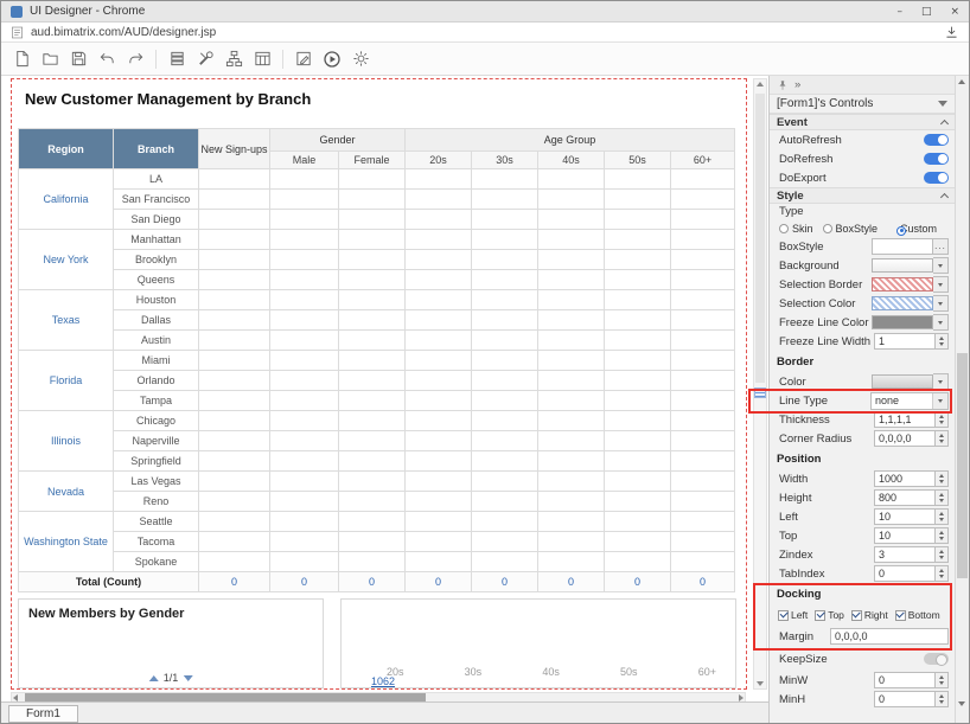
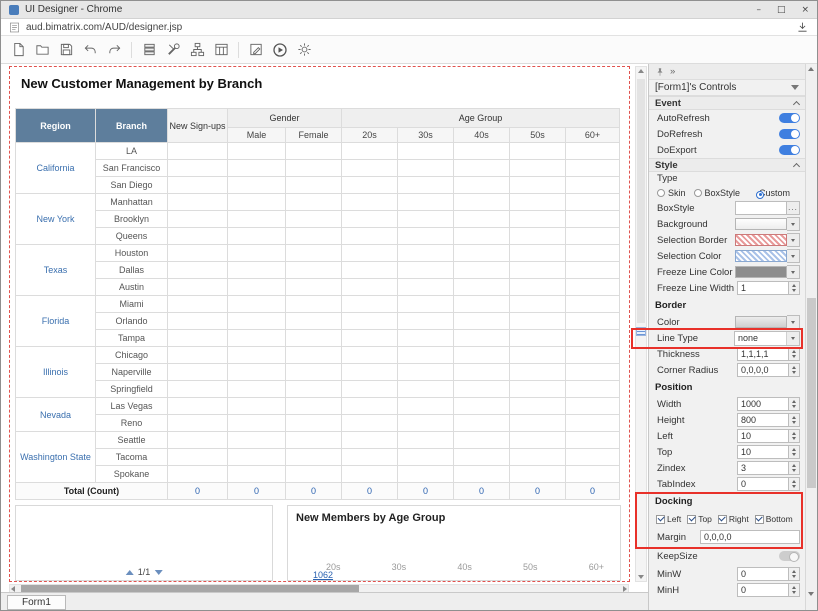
  UI Designer - Chrome
  –
  □
  ×
  aud.bimatrix.com/AUD/designer.jsp
  New Customer Management by Branch
  Region	Branch	New Sign-ups	Gender	Age Group
  Male	Female	20s	30s	40s	50s	60+
  California	LA
  San Francisco
  San Diego
  New York	Manhattan
  Brooklyn
  Queens
  Texas	Houston
  Dallas
  Austin
  Florida	Miami
  Orlando
  Tampa
  Illinois	Chicago
  Naperville
  Springfield
  Nevada	Las Vegas
  Reno
  Washington State	Seattle
  Tacoma
  Spokane
  Total (Count)	0	0	0	0	0	0	0	0
- New Members by Gender
  1/1
+ New Members by Age Group
  20s
  30s
  40s
  50s
  60+
  1062
  Form1
  »
  [Form1]'s Controls
  Event
  AutoRefresh
  DoRefresh
  DoExport
  Style
  Type
  Skin
  BoxStyle
  ustom
  BoxStyle
  ...
  Background
  Selection Border
  Selection Color
  Freeze Line Color
  Freeze Line Width
  1
  Border
  Color
  Line Type
  none
  Thickness
  1,1,1,1
  Corner Radius
  0,0,0,0
  Position
  Width
  1000
  Height
  800
  Left
  10
  Top
  10
  Zindex
  3
  TabIndex
  0
  Docking
  Left
  Top
  Right
  Bottom
  Margin
  0,0,0,0
  KeepSize
  MinW
  0
  MinH
  0
